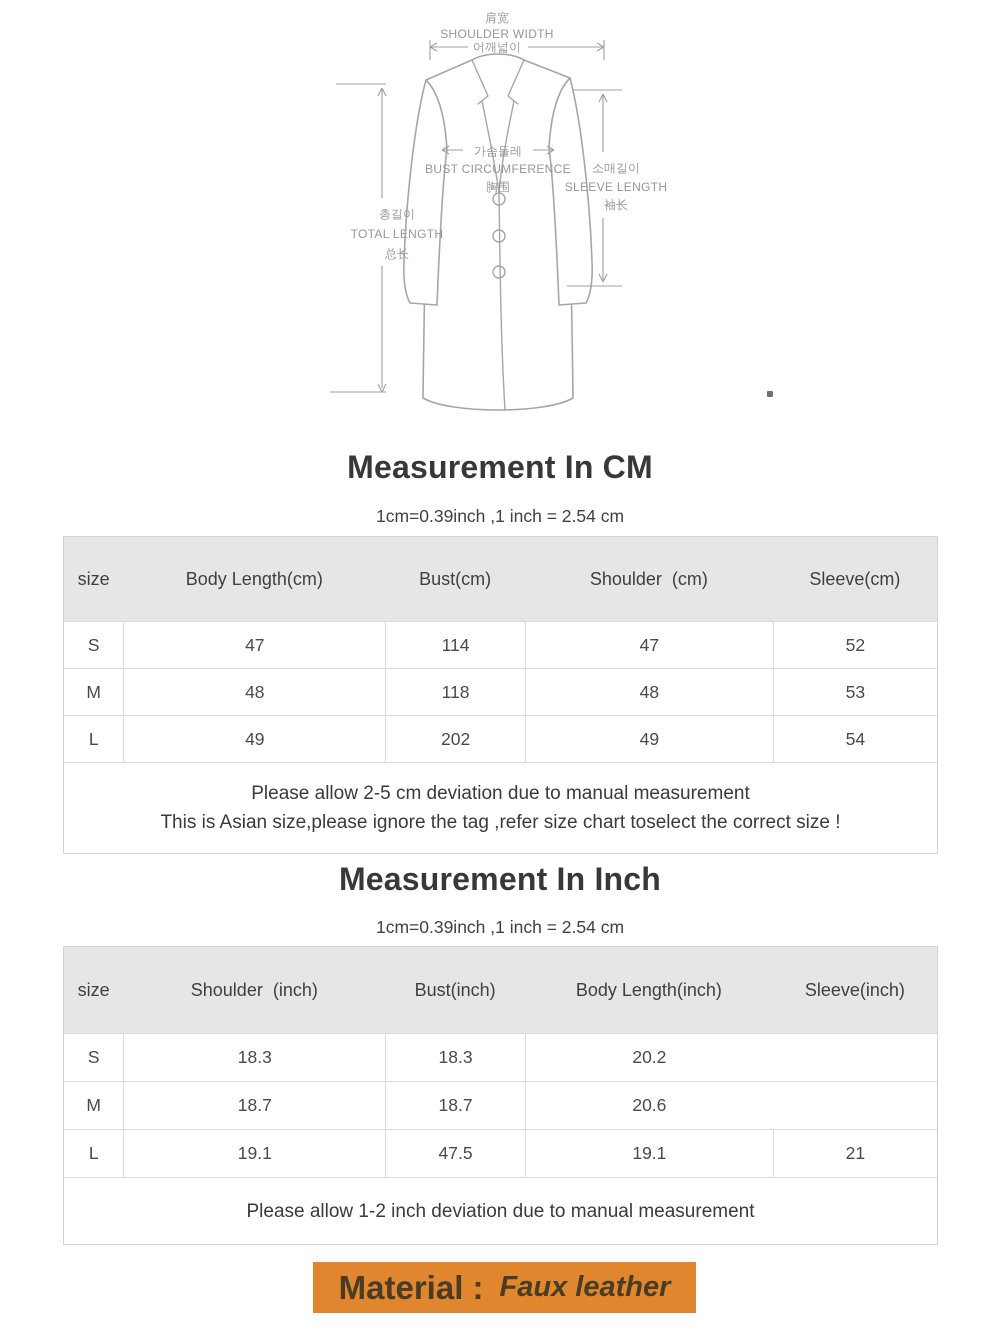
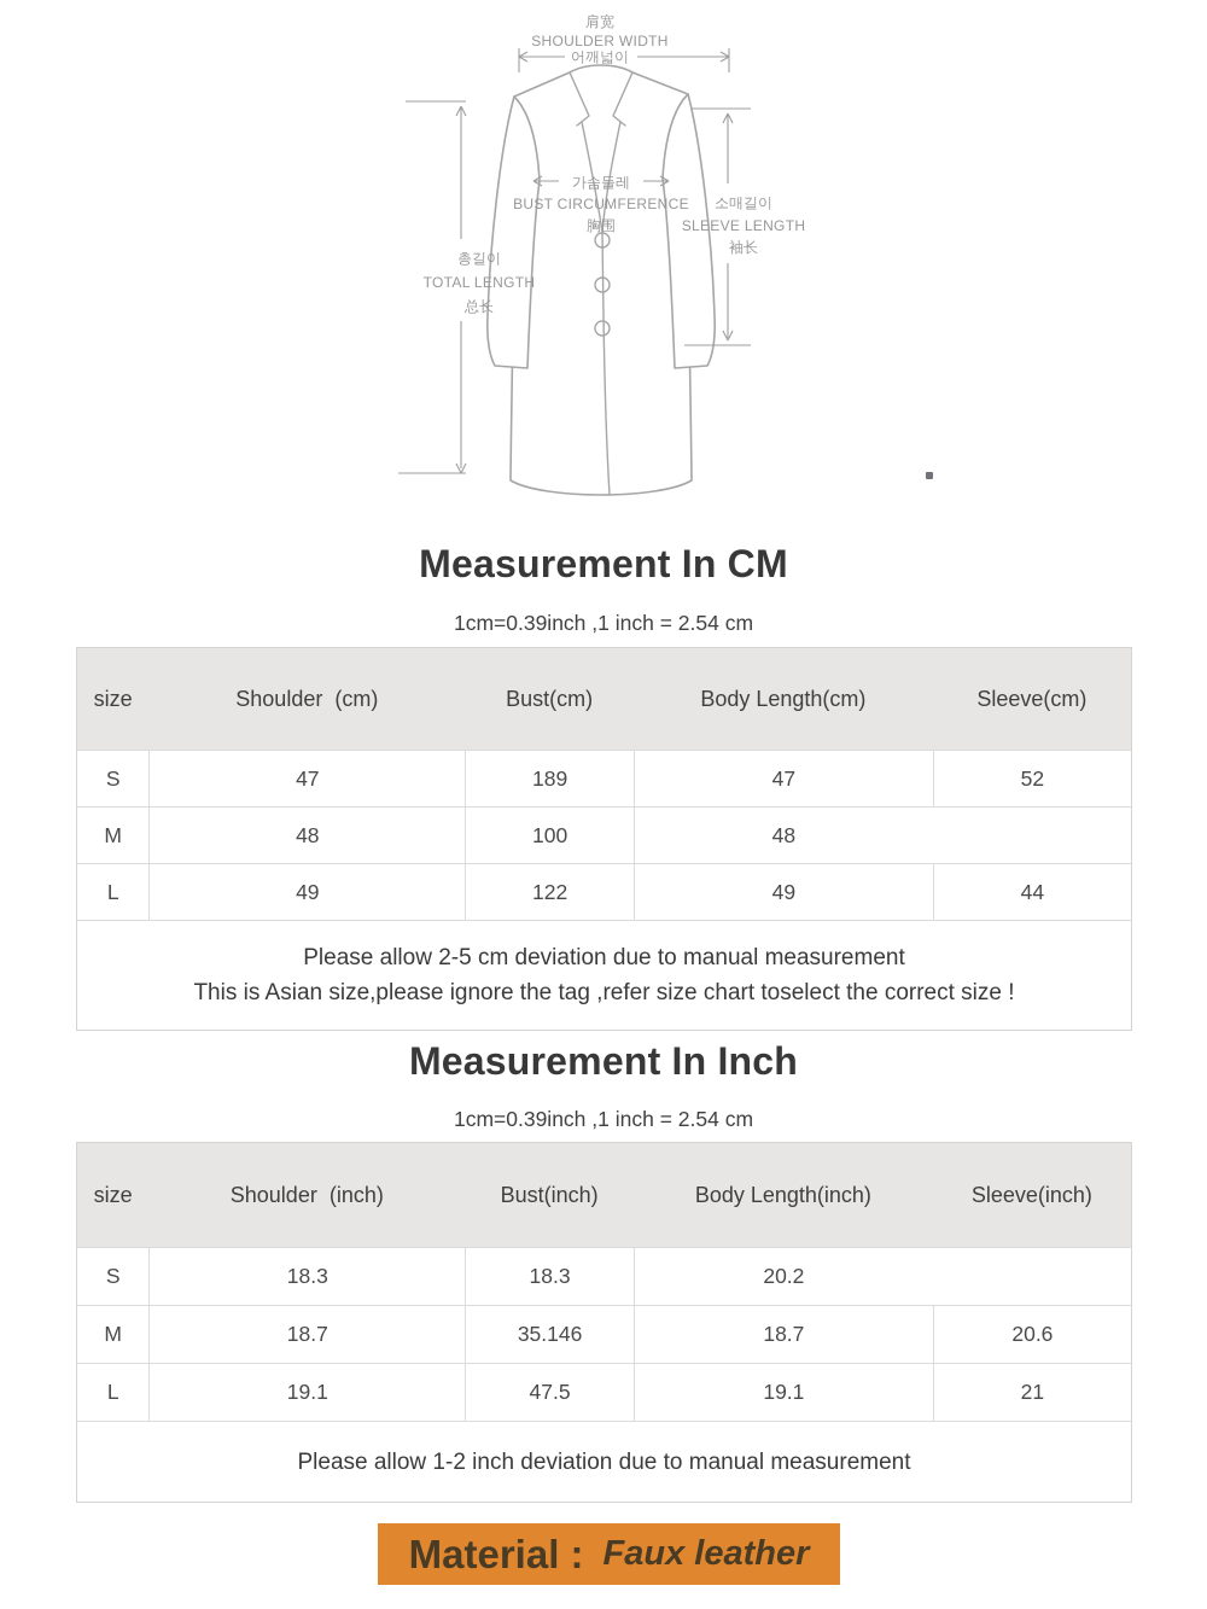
  肩宽
  SHOULDER WIDTH
  어깨넓이
  총길이
  TOTAL LENGTH
  总长
  소매길이
  SLEEVE LENGTH
  袖长
  가슴둘레
  BUST CIRCUMFERENCE
  胸围
  Measurement In CM
  1cm=0.39inch ,1 inch = 2.54 cm
  size
- Body Length(cm)
+ Shoulder (cm)
  Bust(cm)
- Shoulder (cm)
+ Body Length(cm)
  Sleeve(cm)
  S
  47
- 114
+ 189
  47
  52
  M
  48
- 118
+ 100
  48
- 53
  L
  49
- 202
+ 122
  49
- 54
+ 44
  Please allow 2-5 cm deviation due to manual measurement
  This is Asian size,please ignore the tag ,refer size chart toselect the correct size !
  Measurement In Inch
  1cm=0.39inch ,1 inch = 2.54 cm
  size
  Shoulder (inch)
  Bust(inch)
  Body Length(inch)
  Sleeve(inch)
  S
  18.3
  18.3
  20.2
  M
  18.7
+ 35.146
  18.7
  20.6
  L
  19.1
  47.5
  19.1
  21
  Please allow 1-2 inch deviation due to manual measurement
  Material :
  Faux leather
